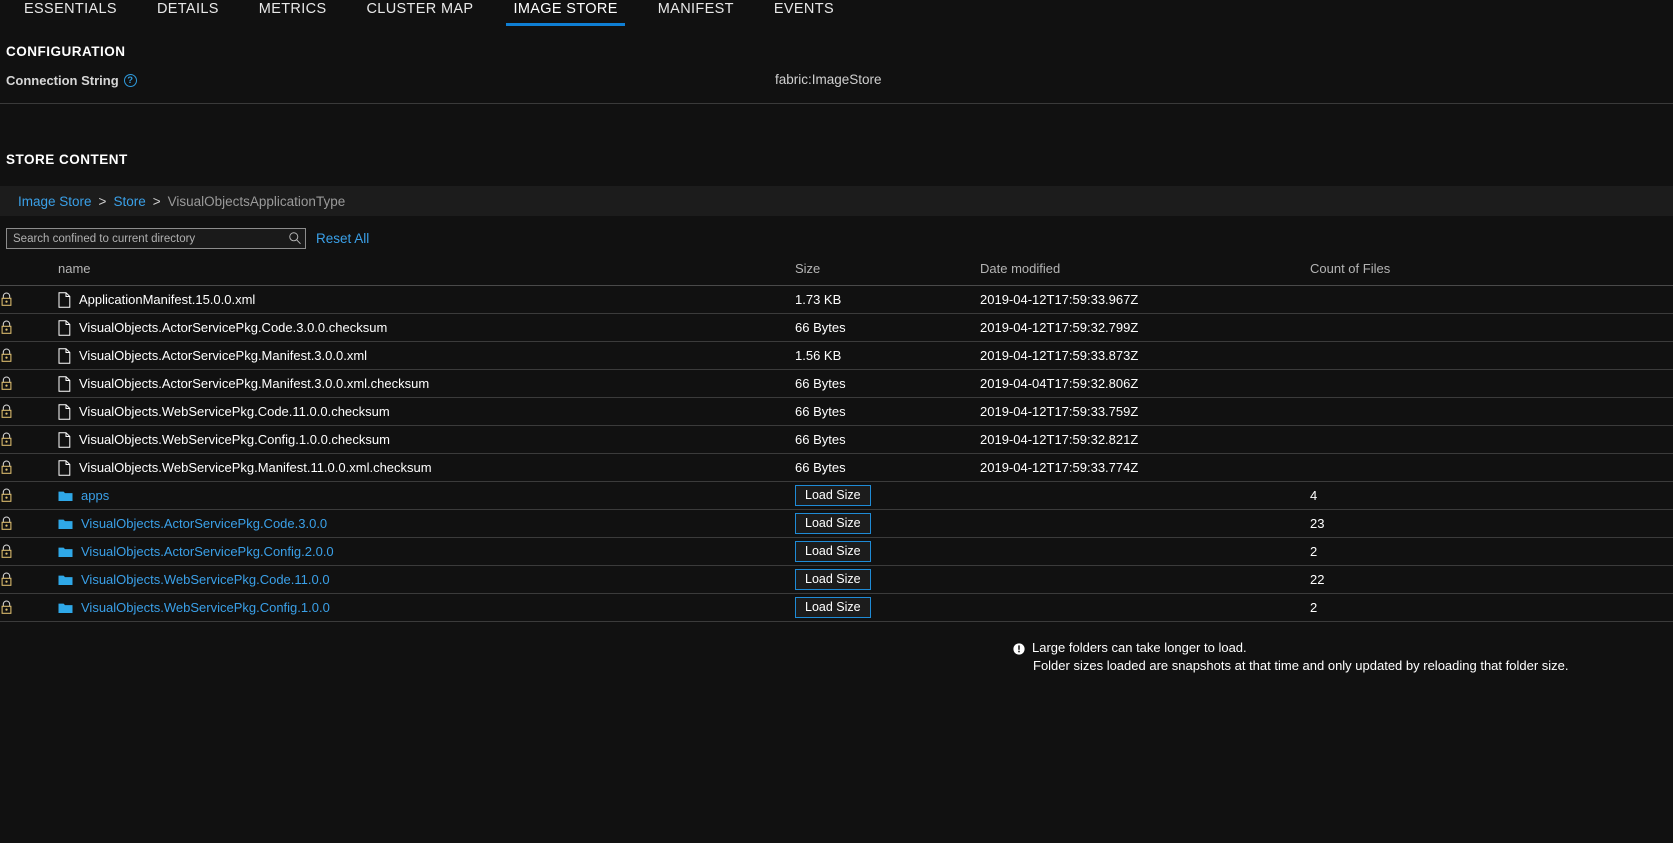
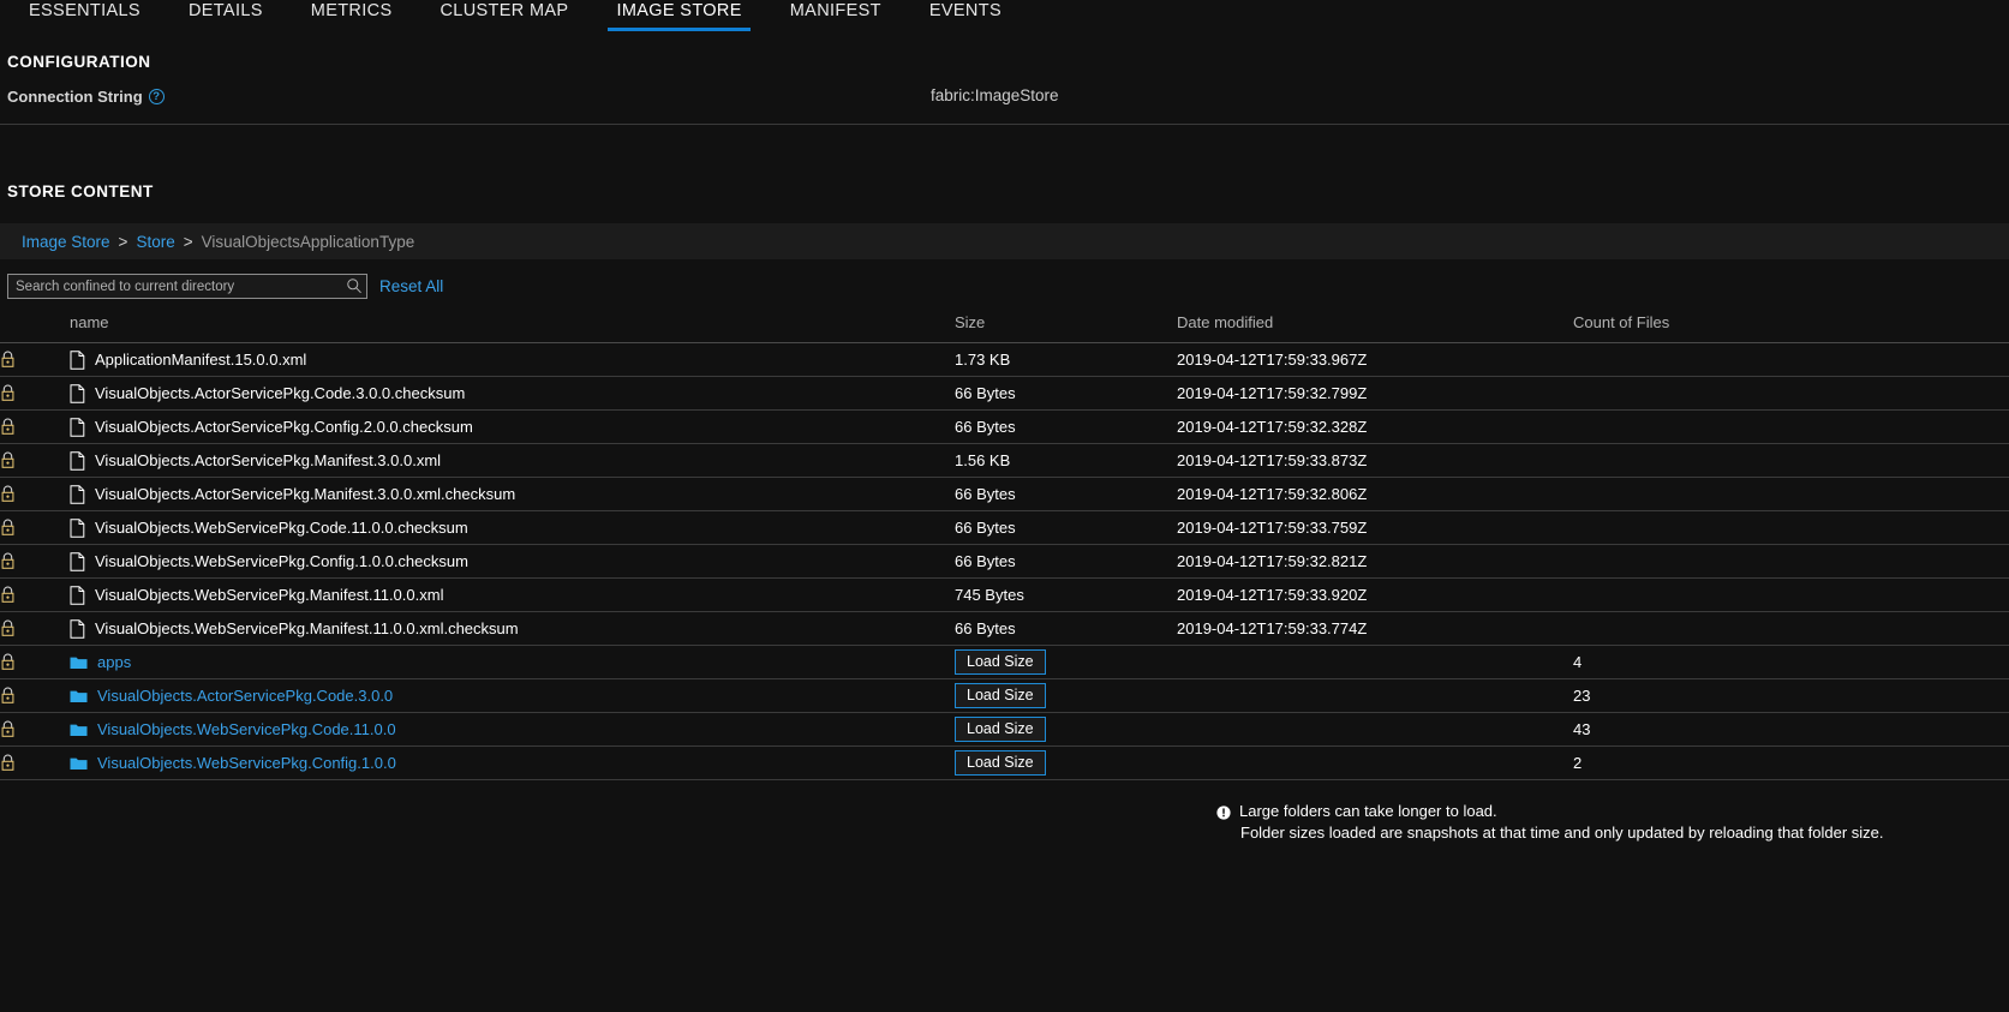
  ESSENTIALS
  DETAILS
  METRICS
  CLUSTER MAP
  IMAGE STORE
  MANIFEST
  EVENTS
  CONFIGURATION
  Connection String
  ?
  fabric:ImageStore
  STORE CONTENT
  Image Store
  >
  Store
  >
  VisualObjectsApplicationType
  Search confined to current directory
  Reset All
  	name	Size	Date modified	Count of Files
  	ApplicationManifest.15.0.0.xml	1.73 KB	2019-04-12T17:59:33.967Z
  	VisualObjects.ActorServicePkg.Code.3.0.0.checksum	66 Bytes	2019-04-12T17:59:32.799Z
+ 	VisualObjects.ActorServicePkg.Config.2.0.0.checksum	66 Bytes	2019-04-12T17:59:32.328Z
  	VisualObjects.ActorServicePkg.Manifest.3.0.0.xml	1.56 KB	2019-04-12T17:59:33.873Z
- 	VisualObjects.ActorServicePkg.Manifest.3.0.0.xml.checksum	66 Bytes	2019-04-04T17:59:32.806Z
+ 	VisualObjects.ActorServicePkg.Manifest.3.0.0.xml.checksum	66 Bytes	2019-04-12T17:59:32.806Z
  	VisualObjects.WebServicePkg.Code.11.0.0.checksum	66 Bytes	2019-04-12T17:59:33.759Z
  	VisualObjects.WebServicePkg.Config.1.0.0.checksum	66 Bytes	2019-04-12T17:59:32.821Z
+ 	VisualObjects.WebServicePkg.Manifest.11.0.0.xml	745 Bytes	2019-04-12T17:59:33.920Z
  	VisualObjects.WebServicePkg.Manifest.11.0.0.xml.checksum	66 Bytes	2019-04-12T17:59:33.774Z
  	apps	Load Size		4
  	VisualObjects.ActorServicePkg.Code.3.0.0	Load Size		23
- 	VisualObjects.ActorServicePkg.Config.2.0.0	Load Size		2
- 	VisualObjects.WebServicePkg.Code.11.0.0	Load Size		22
+ 	VisualObjects.WebServicePkg.Code.11.0.0	Load Size		43
  	VisualObjects.WebServicePkg.Config.1.0.0	Load Size		2
  Large folders can take longer to load.
  Folder sizes loaded are snapshots at that time and only updated by reloading that folder size.
